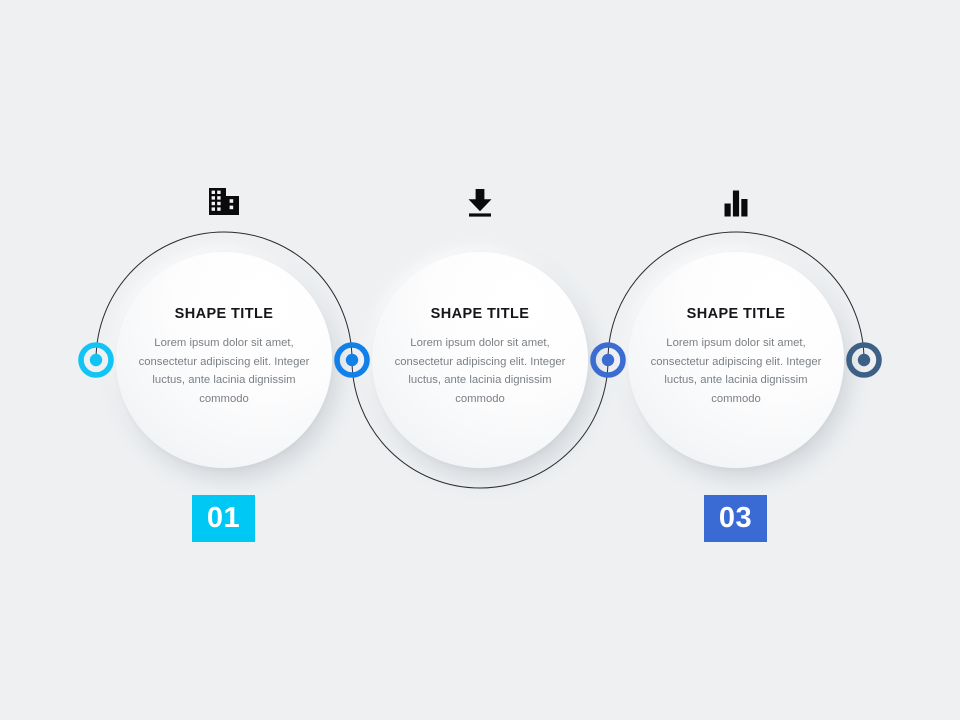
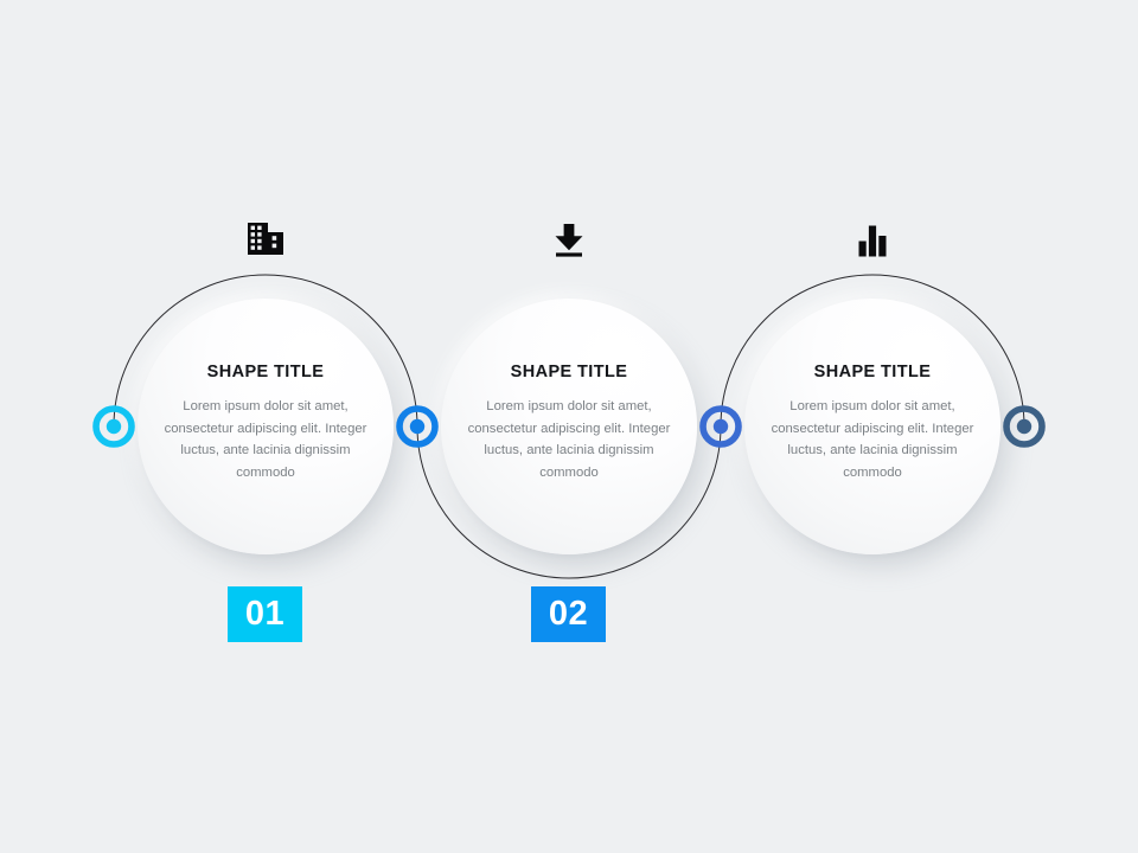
  SHAPE TITLE
  Lorem ipsum dolor sit amet, consectetur adipiscing elit. Integer luctus, ante lacinia dignissim commodo
  01
  SHAPE TITLE
  Lorem ipsum dolor sit amet, consectetur adipiscing elit. Integer luctus, ante lacinia dignissim commodo
+ 02
  SHAPE TITLE
  Lorem ipsum dolor sit amet, consectetur adipiscing elit. Integer luctus, ante lacinia dignissim commodo
- 03
